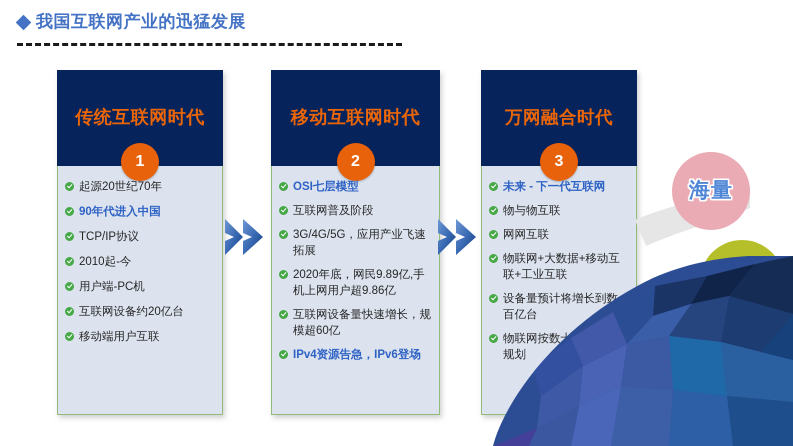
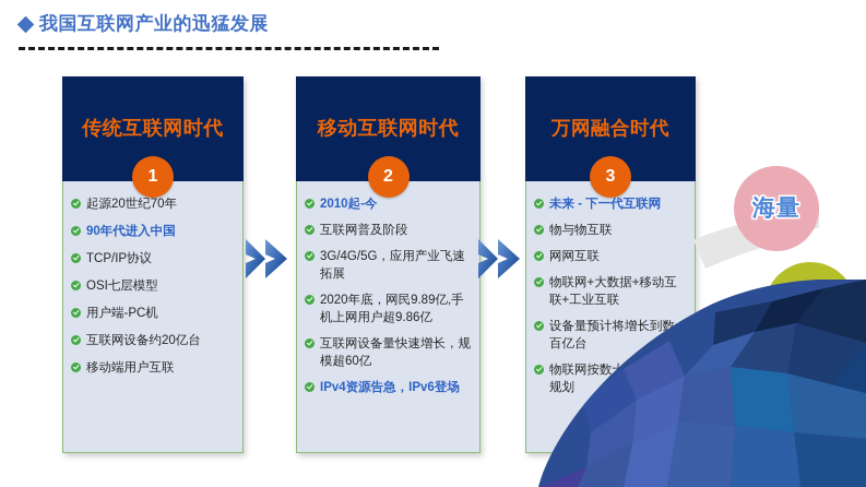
  我国互联网产业的迅猛发展
  传统互联网时代
  1
  起源20世纪70年
  90年代进入中国
  TCP/IP协议
- 2010起-今
+ OSI七层模型
  用户端-PC机
  互联网设备约20亿台
  移动端用户互联
  移动互联网时代
  2
- OSI七层模型
+ 2010起-今
  互联网普及阶段
  3G/4G/5G，应用产业飞速拓展
  2020年底，网民9.89亿,手机上网用户超9.86亿
  互联网设备量快速增长，规模超60亿
  IPv4资源告急，IPv6登场
  万网融合时代
  3
  未来 - 下一代互联网
  物与物互联
  网网互联
  物联网+大数据+移动互联+工业互联
  设备量预计将增长到数百亿台
  海量
